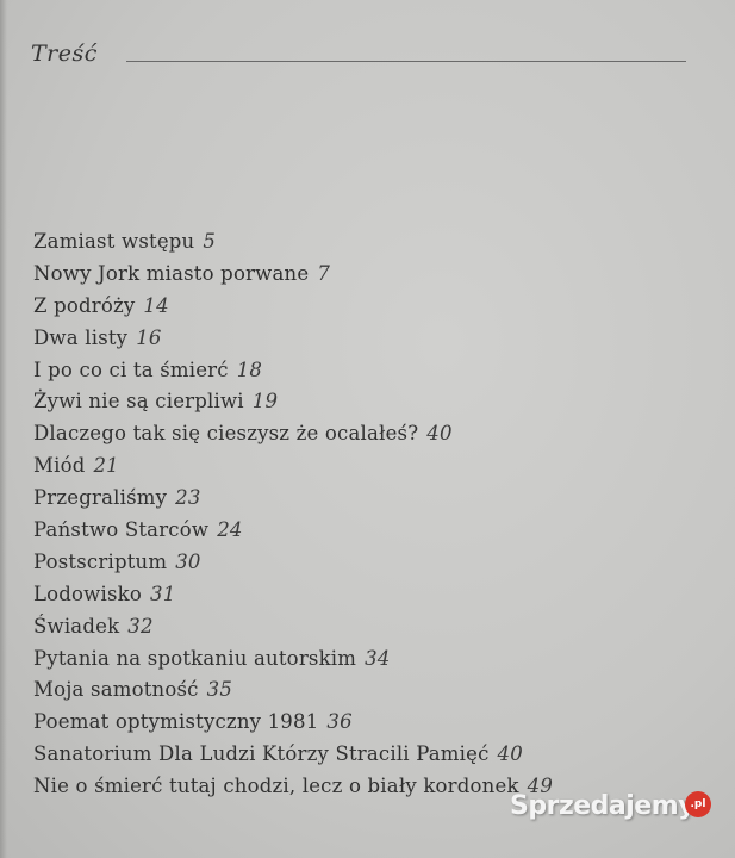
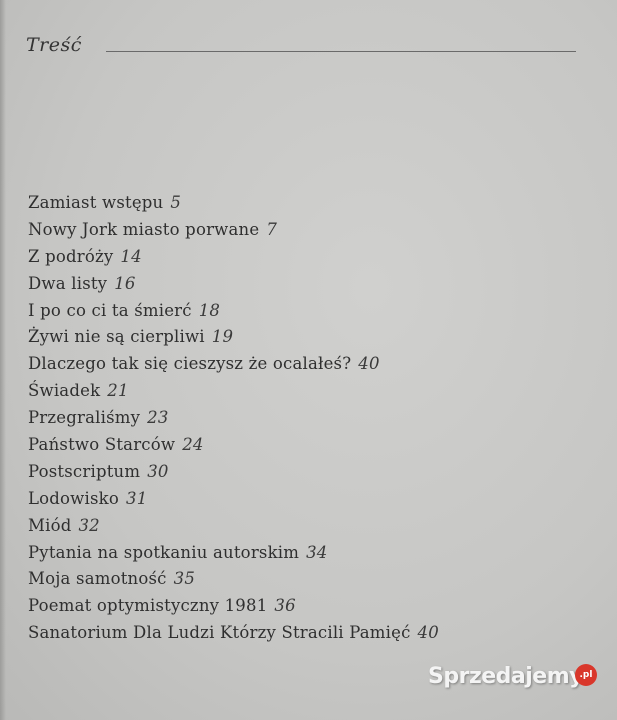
  Treść
  Zamiast wstępu 5
  Nowy Jork miasto porwane 7
  Z podróży 14
  Dwa listy 16
  I po co ci ta śmierć 18
  Żywi nie są cierpliwi 19
  Dlaczego tak się cieszysz że ocalałeś? 40
- Miód 21
+ Świadek 21
  Przegraliśmy 23
  Państwo Starców 24
  Postscriptum 30
  Lodowisko 31
- Świadek 32
+ Miód 32
  Pytania na spotkaniu autorskim 34
  Moja samotność 35
  Poemat optymistyczny 1981 36
  Sanatorium Dla Ludzi Którzy Stracili Pamięć 40
- Nie o śmierć tutaj chodzi, lecz o biały kordonek 49
  Sprzedajem
  .pl
